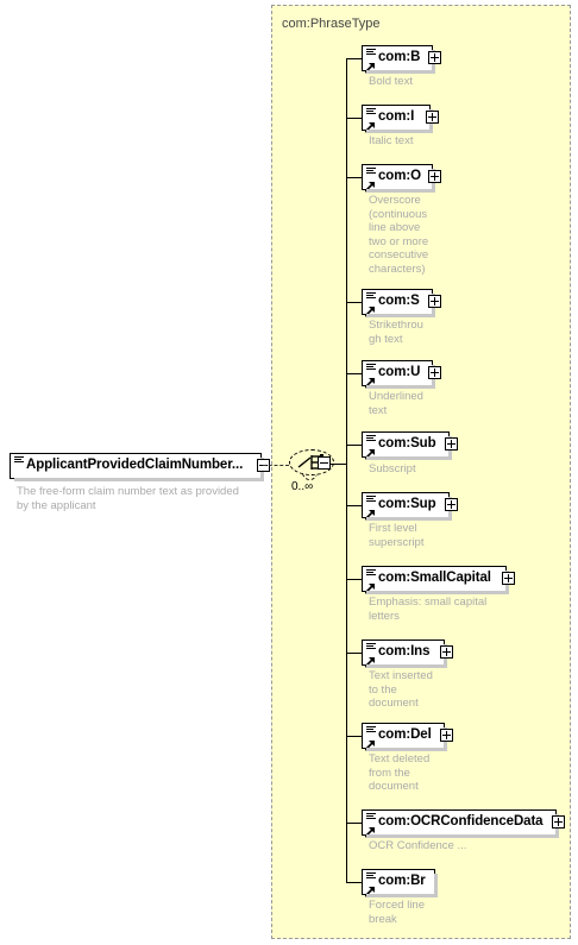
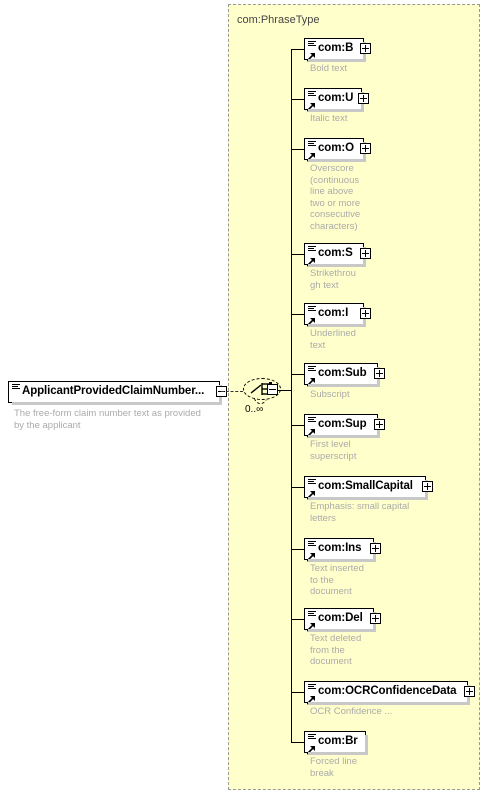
  com:PhraseType
  ApplicantProvidedClaimNumber...
  The free-form claim number text as provided
  by the applicant
  0..∞
  com:B
  Bold text
- com:I
+ com:U
  Italic text
  com:O
  Overscore
  (continuous
  line above
  two or more
  consecutive
  characters)
  com:S
  Strikethrou
  gh text
- com:U
+ com:I
  Underlined
  text
  com:Sub
  Subscript
  com:Sup
  First level
  superscript
  com:SmallCapital
  Emphasis: small capital
  letters
  com:Ins
  Text inserted
  to the
  document
  com:Del
  Text deleted
  from the
  document
  com:OCRConfidenceData
  OCR Confidence ...
  com:Br
  Forced line
  break
